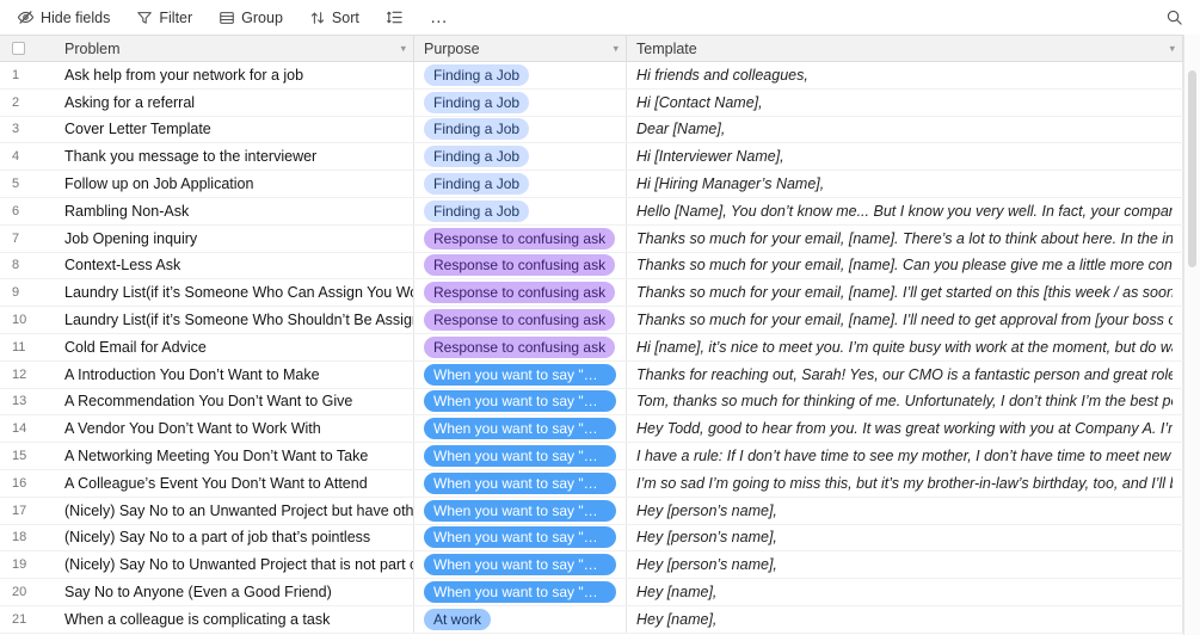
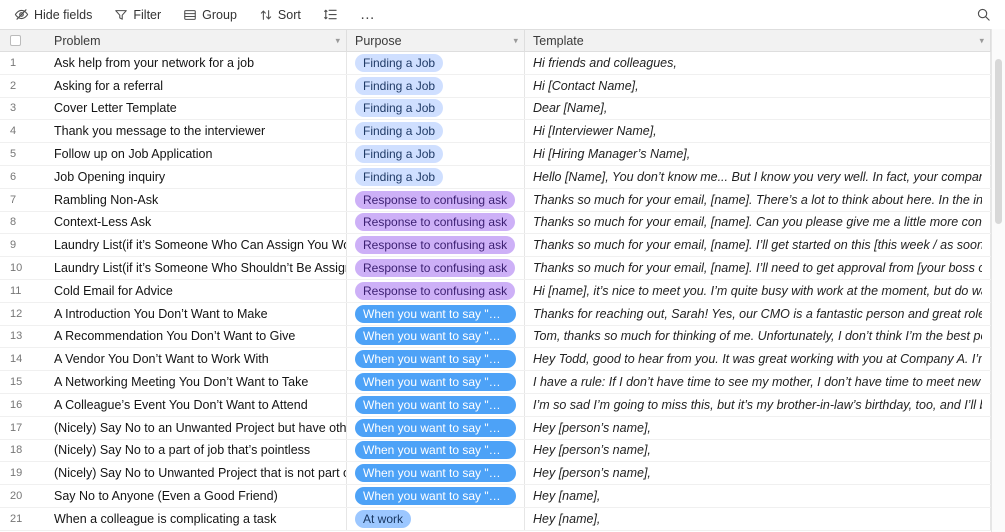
  Hide fields
  Filter
  Group
  Sort
  …
  Problem
  ▾
  Purpose
  ▾
  Template
  ▾
  1
  Ask help from your network for a job
  Finding a Job
  Hi friends and colleagues,
  2
  Asking for a referral
  Finding a Job
  Hi [Contact Name],
  3
  Cover Letter Template
  Finding a Job
  Dear [Name],
  4
  Thank you message to the interviewer
  Finding a Job
  Hi [Interviewer Name],
  5
  Follow up on Job Application
  Finding a Job
  Hi [Hiring Manager’s Name],
  6
- Rambling Non-Ask
+ Job Opening inquiry
  Finding a Job
  Hello [Name], You don’t know me... But I know you very well. In fact, your compa
  7
- Job Opening inquiry
+ Rambling Non-Ask
  Response to confusing ask
  Thanks so much for your email, [name]. There’s a lot to think about here. In the in
  8
  Context-Less Ask
  Response to confusing ask
  Thanks so much for your email, [name]. Can you please give me a little more con
  9
  Laundry List(if it’s Someone Who Can Assign You Wo
  Response to confusing ask
  Thanks so much for your email, [name]. I’ll get started on this [this week / as soon
  10
  Laundry List(if it’s Someone Who Shouldn’t Be Assig
  Response to confusing ask
  Thanks so much for your email, [name]. I’ll need to get approval from [your boss o
  11
  Cold Email for Advice
  Response to confusing ask
  Hi [name], it’s nice to meet you. I’m quite busy with work at the moment, but do w
  12
  A Introduction You Don’t Want to Make
  When you want to say "No"
  Thanks for reaching out, Sarah! Yes, our CMO is a fantastic person and great role
  13
  A Recommendation You Don’t Want to Give
  When you want to say "No"
  Tom, thanks so much for thinking of me. Unfortunately, I don’t think I’m the best p
  14
  A Vendor You Don’t Want to Work With
  When you want to say "No"
  Hey Todd, good to hear from you. It was great working with you at Company A. I’
  15
  A Networking Meeting You Don’t Want to Take
  When you want to say "No"
  I have a rule: If I don’t have time to see my mother, I don’t have time to meet new
  16
  A Colleague’s Event You Don’t Want to Attend
  When you want to say "No"
  I’m so sad I’m going to miss this, but it’s my brother-in-law’s birthday, too, and I’ll
  17
  (Nicely) Say No to an Unwanted Project but have oth
  When you want to say "No"
  Hey [person’s name],
  18
  (Nicely) Say No to a part of job that’s pointless
  When you want to say "No"
  Hey [person’s name],
  19
  (Nicely) Say No to Unwanted Project that is not part o
  When you want to say "No"
  Hey [person’s name],
  20
  Say No to Anyone (Even a Good Friend)
  When you want to say "No"
  Hey [name],
  21
  When a colleague is complicating a task
  At work
  Hey [name],
